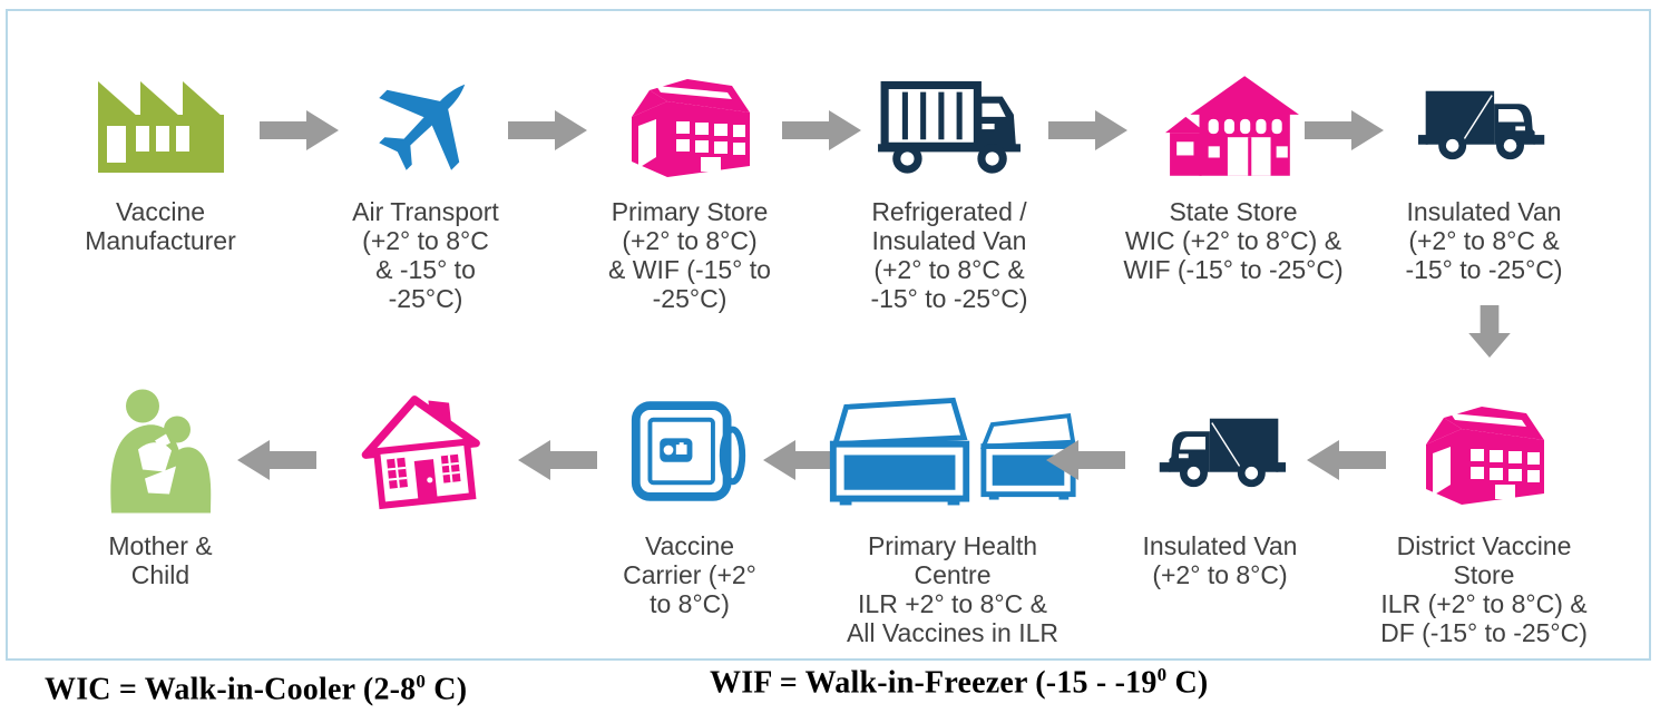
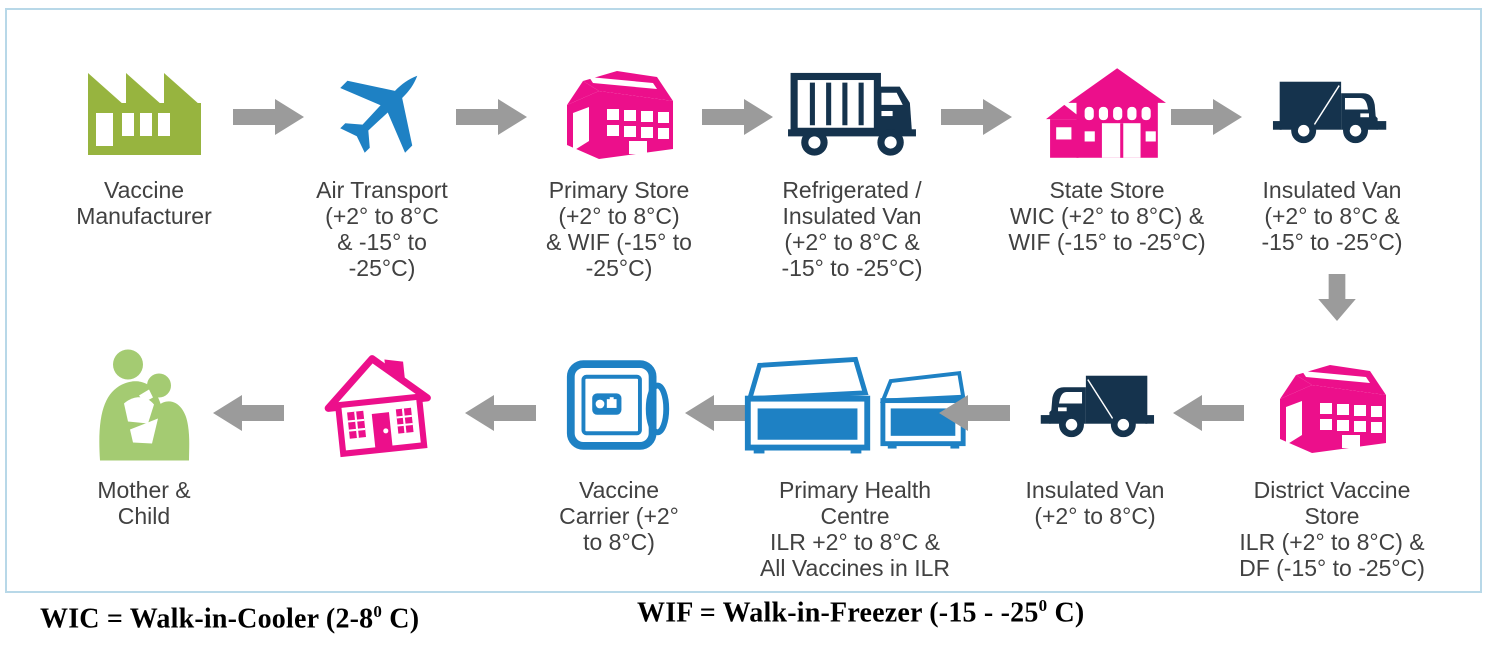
  Vaccine
  Manufacturer
  Air Transport
  (+2° to 8°C
  & -15° to
  -25°C)
  Primary Store
  (+2° to 8°C)
  & WIF (-15° to
  -25°C)
  Refrigerated /
  Insulated Van
  (+2° to 8°C &
  -15° to -25°C)
  State Store
  WIC (+2° to 8°C) &
  WIF (-15° to -25°C)
  Insulated Van
  (+2° to 8°C &
  -15° to -25°C)
  Mother &
  Child
  Vaccine
  Carrier (+2°
  to 8°C)
  Primary Health
  Centre
  ILR +2° to 8°C &
  All Vaccines in ILR
  Insulated Van
  (+2° to 8°C)
  District Vaccine
  Store
  ILR (+2° to 8°C) &
  DF (-15° to -25°C)
  WIC = Walk-in-Cooler (2-80 C)
- WIF = Walk-in-Freezer (-15 - -190 C)
+ WIF = Walk-in-Freezer (-15 - -250 C)
